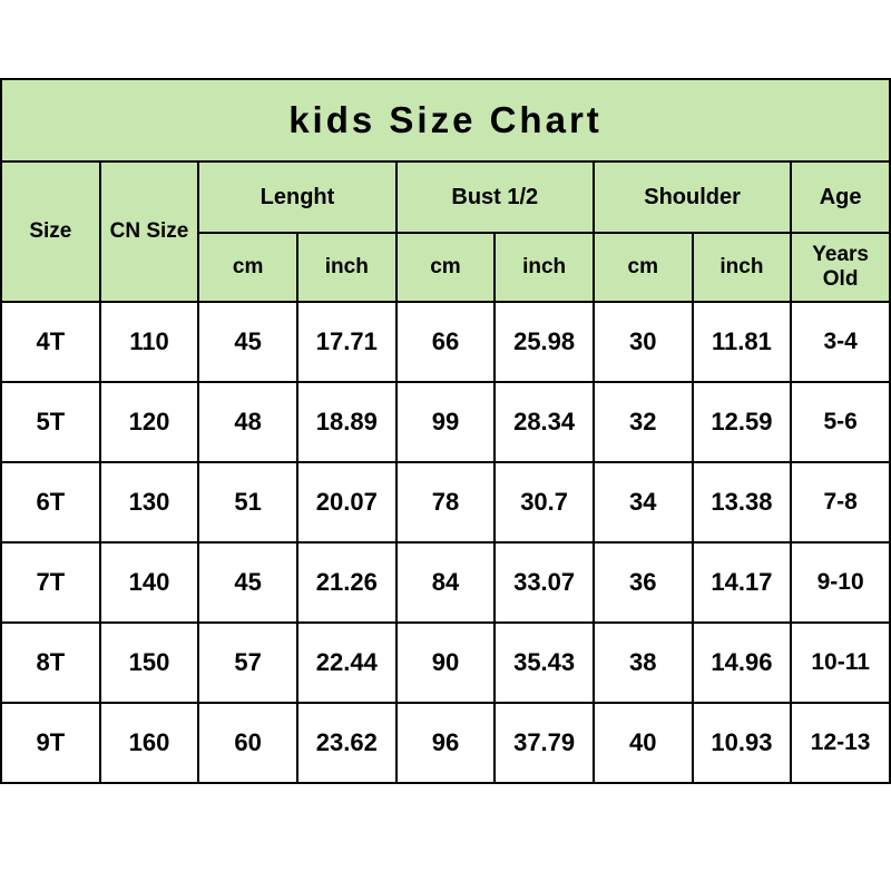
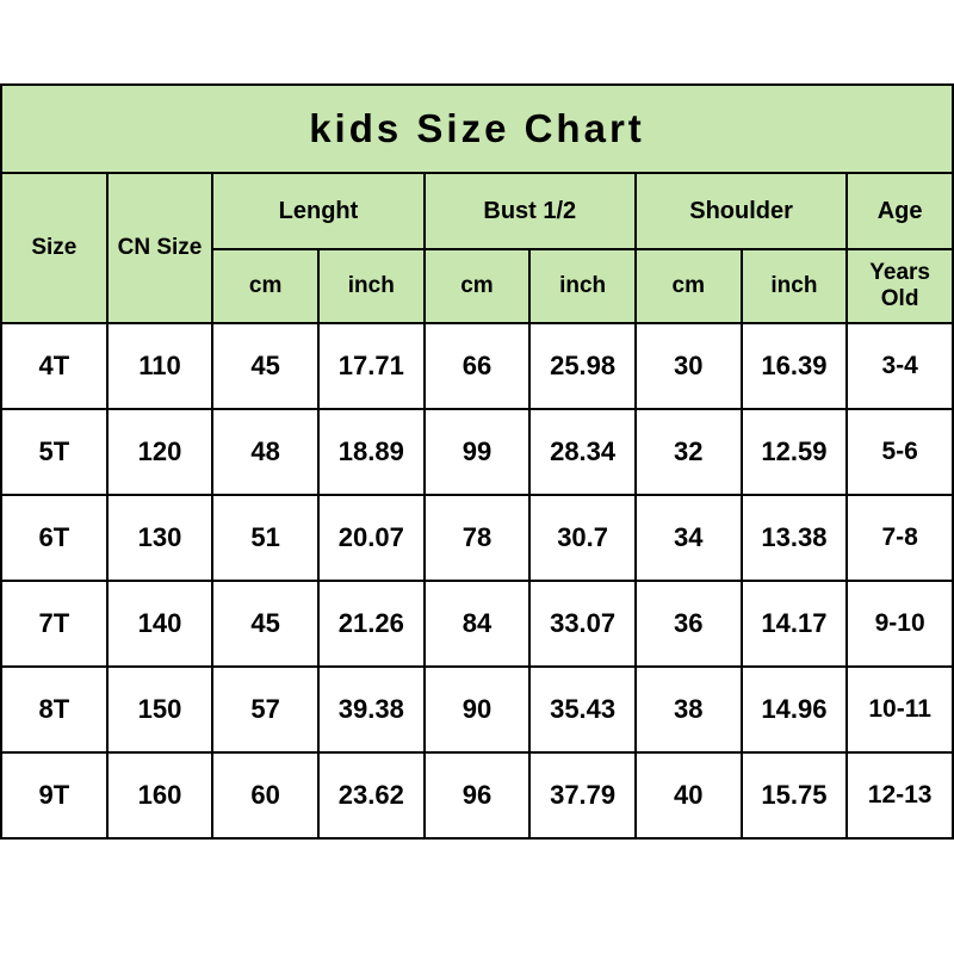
  kids Size Chart
  Size	CN Size	Lenght	Bust 1/2	Shoulder	Age
  cm	inch	cm	inch	cm	inch	Years Old
- 4T	110	45	17.71	66	25.98	30	11.81	3-4
+ 4T	110	45	17.71	66	25.98	30	16.39	3-4
  5T	120	48	18.89	99	28.34	32	12.59	5-6
  6T	130	51	20.07	78	30.7	34	13.38	7-8
  7T	140	45	21.26	84	33.07	36	14.17	9-10
- 8T	150	57	22.44	90	35.43	38	14.96	10-11
+ 8T	150	57	39.38	90	35.43	38	14.96	10-11
- 9T	160	60	23.62	96	37.79	40	10.93	12-13
+ 9T	160	60	23.62	96	37.79	40	15.75	12-13
